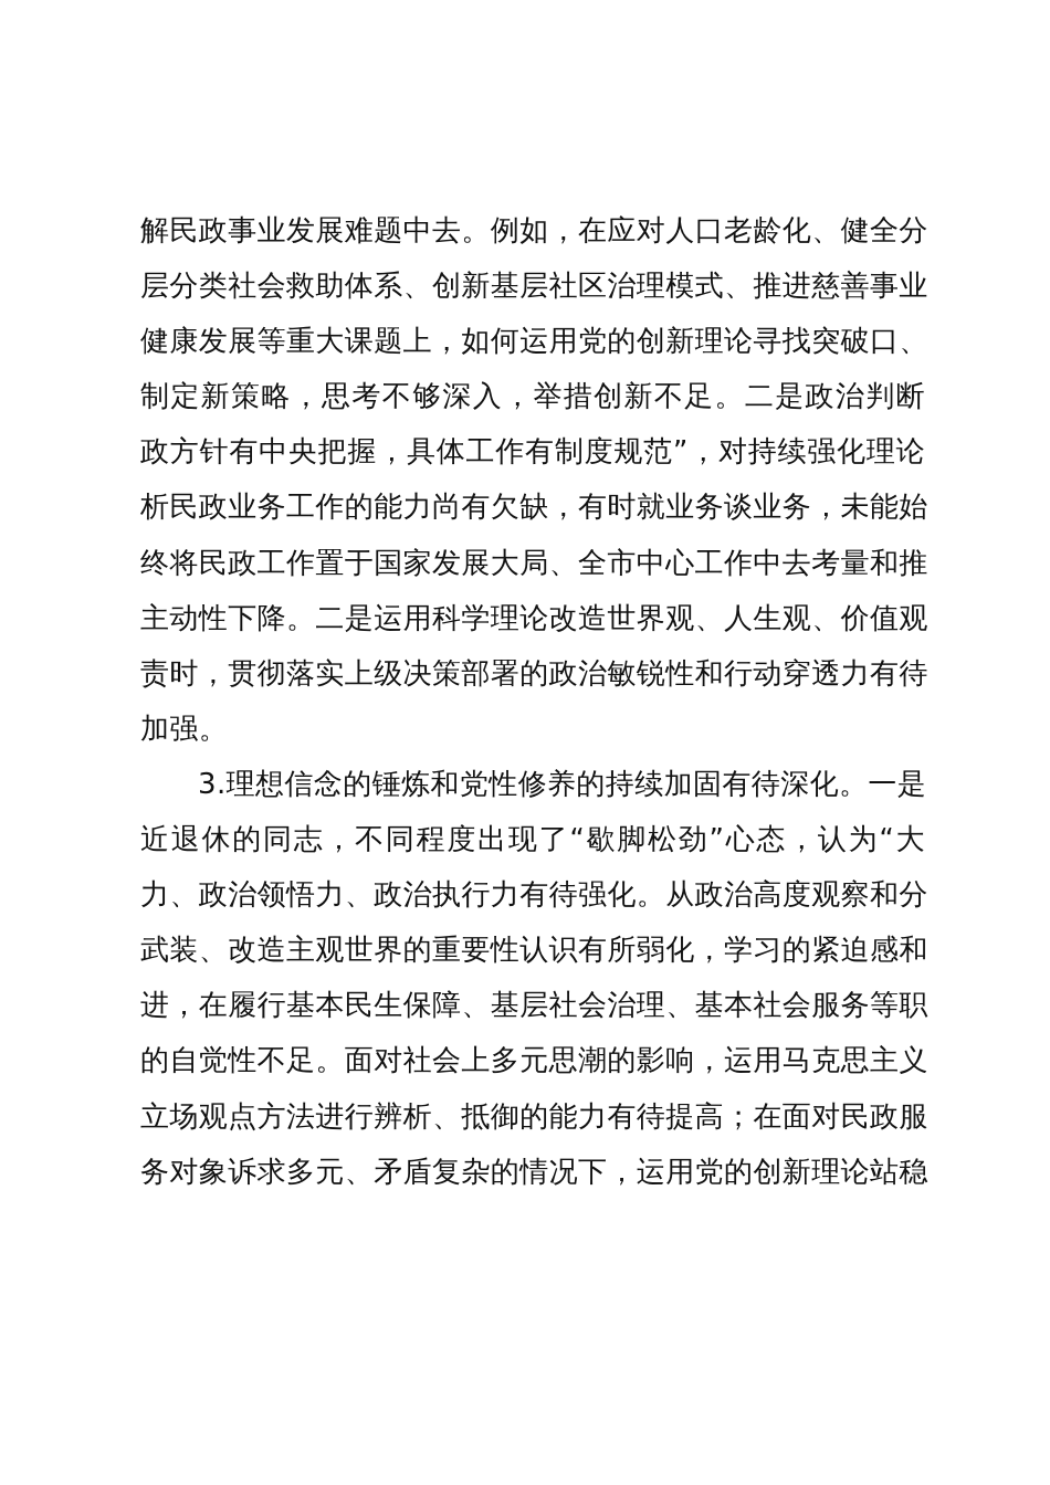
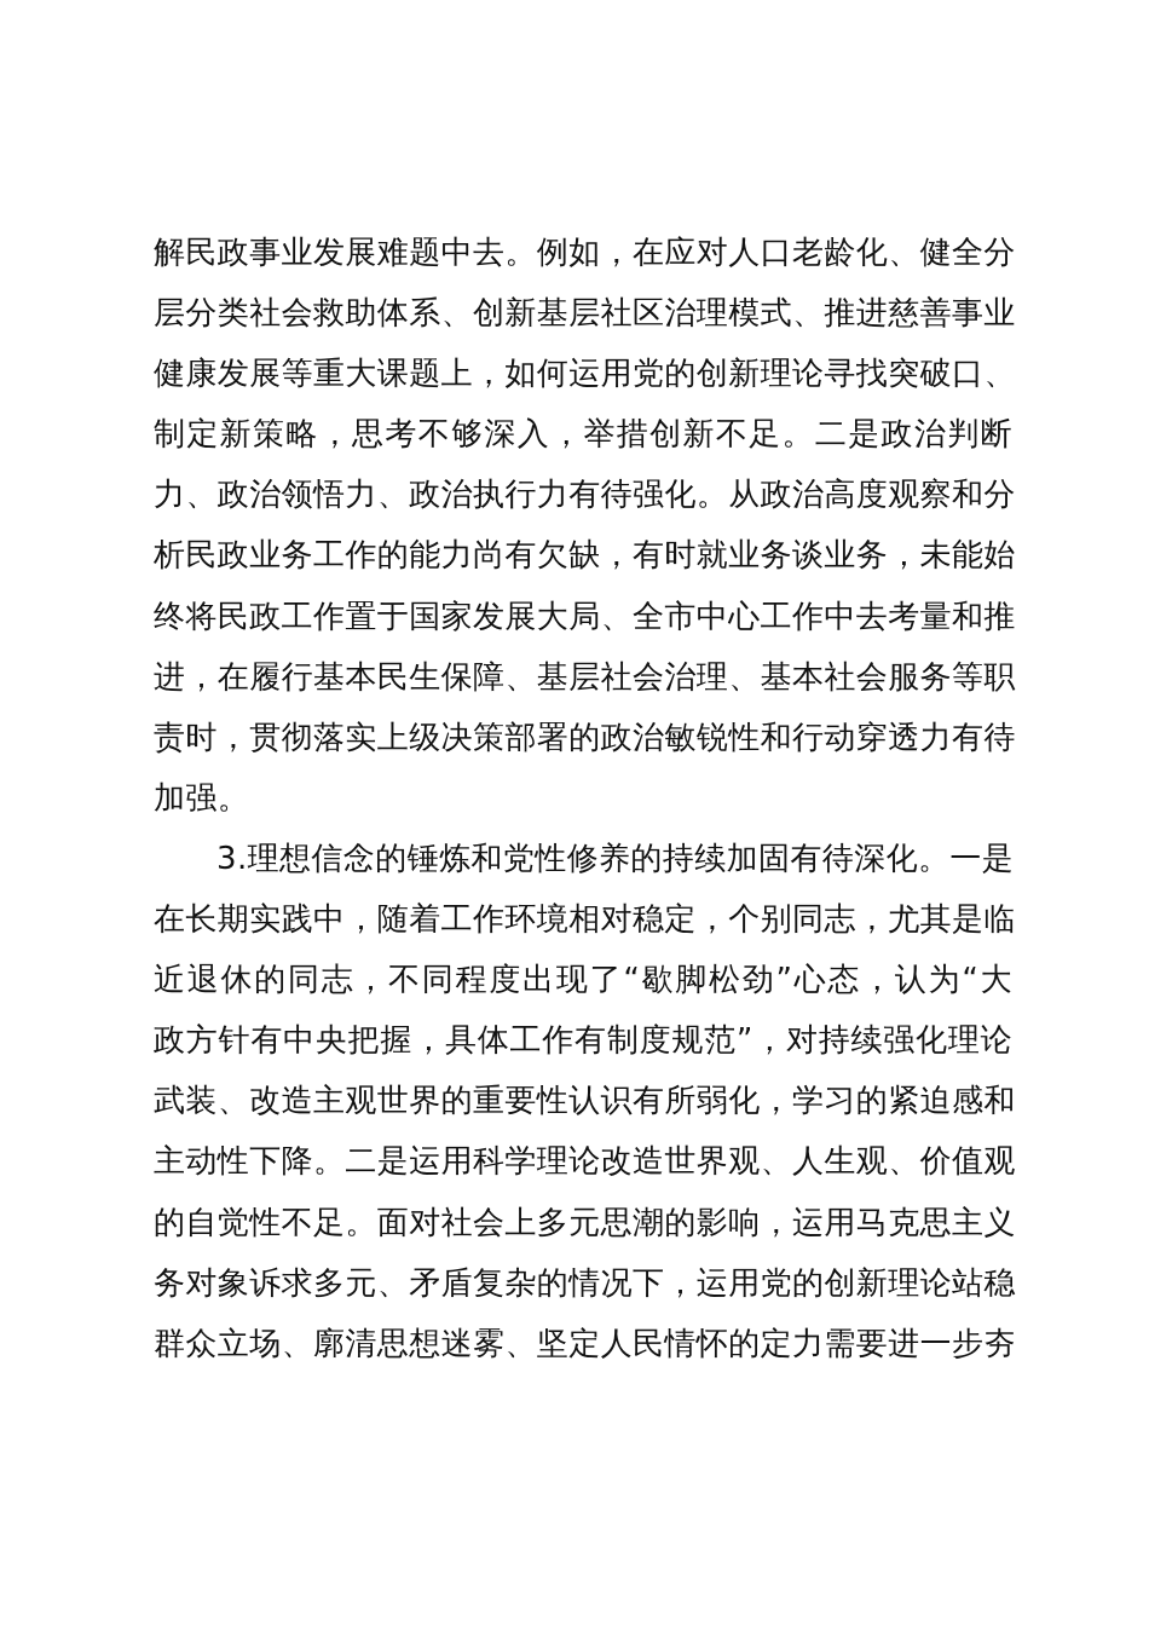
  解民政事业发展难题中去。例如，在应对人口老龄化、健全分
  层分类社会救助体系、创新基层社区治理模式、推进慈善事业
  健康发展等重大课题上，如何运用党的创新理论寻找突破口、
  制定新策略，思考不够深入，举措创新不足。二是政治判断
- 政方针有中央把握，具体工作有制度规范”，对持续强化理论
+ 力、政治领悟力、政治执行力有待强化。从政治高度观察和分
  析民政业务工作的能力尚有欠缺，有时就业务谈业务，未能始
  终将民政工作置于国家发展大局、全市中心工作中去考量和推
- 主动性下降。二是运用科学理论改造世界观、人生观、价值观
+ 进，在履行基本民生保障、基层社会治理、基本社会服务等职
  责时，贯彻落实上级决策部署的政治敏锐性和行动穿透力有待
  加强。
  3.理想信念的锤炼和党性修养的持续加固有待深化。一是
+ 在长期实践中，随着工作环境相对稳定，个别同志，尤其是临
  近退休的同志，不同程度出现了“歇脚松劲”心态，认为“大
- 力、政治领悟力、政治执行力有待强化。从政治高度观察和分
+ 政方针有中央把握，具体工作有制度规范”，对持续强化理论
  武装、改造主观世界的重要性认识有所弱化，学习的紧迫感和
- 进，在履行基本民生保障、基层社会治理、基本社会服务等职
+ 主动性下降。二是运用科学理论改造世界观、人生观、价值观
  的自觉性不足。面对社会上多元思潮的影响，运用马克思主义
- 立场观点方法进行辨析、抵御的能力有待提高；在面对民政服
  务对象诉求多元、矛盾复杂的情况下，运用党的创新理论站稳
+ 群众立场、廓清思想迷雾、坚定人民情怀的定力需要进一步夯
